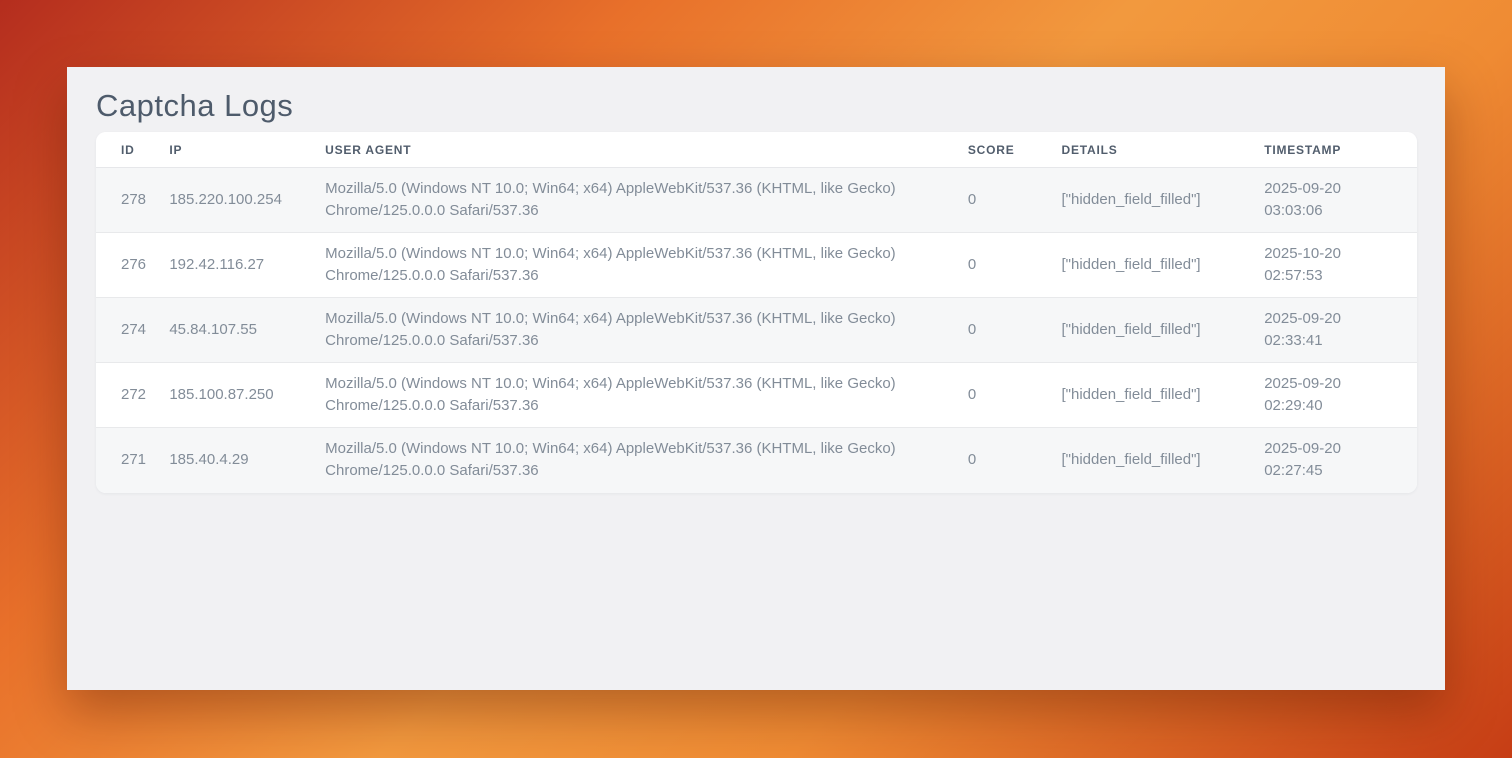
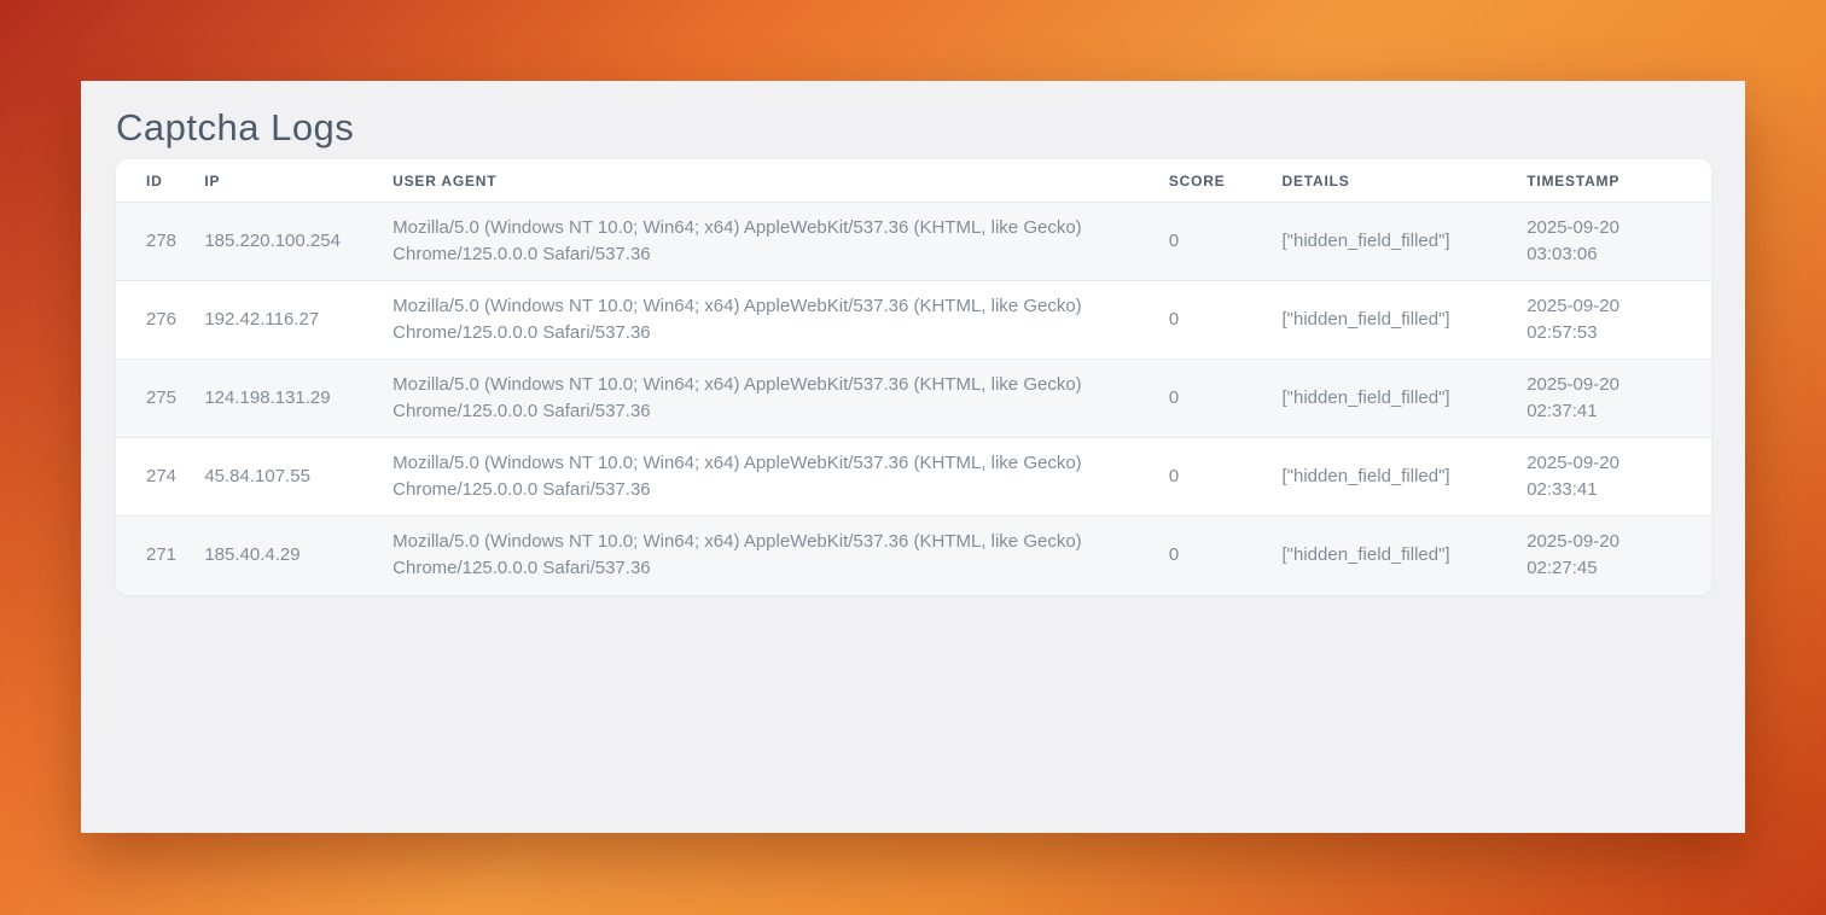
  Captcha Logs
  ID	IP	USER AGENT	SCORE	DETAILS	TIMESTAMP
  278	185.220.100.254	Mozilla/5.0 (Windows NT 10.0; Win64; x64) AppleWebKit/537.36 (KHTML, like Gecko) Chrome/125.0.0.0 Safari/537.36	0	["hidden_field_filled"]	2025-09-20 03:03:06
- 276	192.42.116.27	Mozilla/5.0 (Windows NT 10.0; Win64; x64) AppleWebKit/537.36 (KHTML, like Gecko) Chrome/125.0.0.0 Safari/537.36	0	["hidden_field_filled"]	2025-10-20 02:57:53
+ 276	192.42.116.27	Mozilla/5.0 (Windows NT 10.0; Win64; x64) AppleWebKit/537.36 (KHTML, like Gecko) Chrome/125.0.0.0 Safari/537.36	0	["hidden_field_filled"]	2025-09-20 02:57:53
+ 275	124.198.131.29	Mozilla/5.0 (Windows NT 10.0; Win64; x64) AppleWebKit/537.36 (KHTML, like Gecko) Chrome/125.0.0.0 Safari/537.36	0	["hidden_field_filled"]	2025-09-20 02:37:41
  274	45.84.107.55	Mozilla/5.0 (Windows NT 10.0; Win64; x64) AppleWebKit/537.36 (KHTML, like Gecko) Chrome/125.0.0.0 Safari/537.36	0	["hidden_field_filled"]	2025-09-20 02:33:41
- 272	185.100.87.250	Mozilla/5.0 (Windows NT 10.0; Win64; x64) AppleWebKit/537.36 (KHTML, like Gecko) Chrome/125.0.0.0 Safari/537.36	0	["hidden_field_filled"]	2025-09-20 02:29:40
  271	185.40.4.29	Mozilla/5.0 (Windows NT 10.0; Win64; x64) AppleWebKit/537.36 (KHTML, like Gecko) Chrome/125.0.0.0 Safari/537.36	0	["hidden_field_filled"]	2025-09-20 02:27:45
